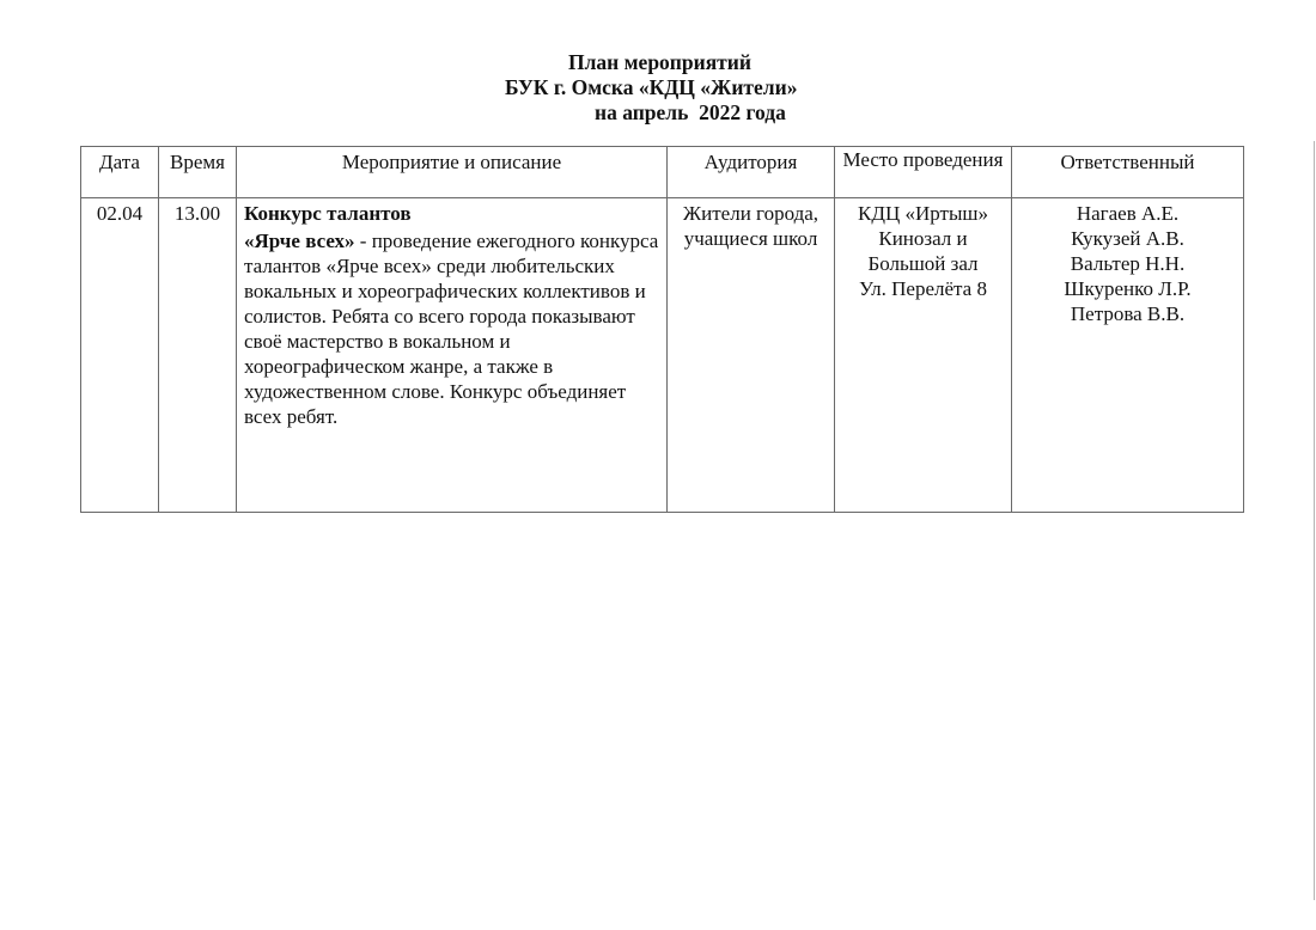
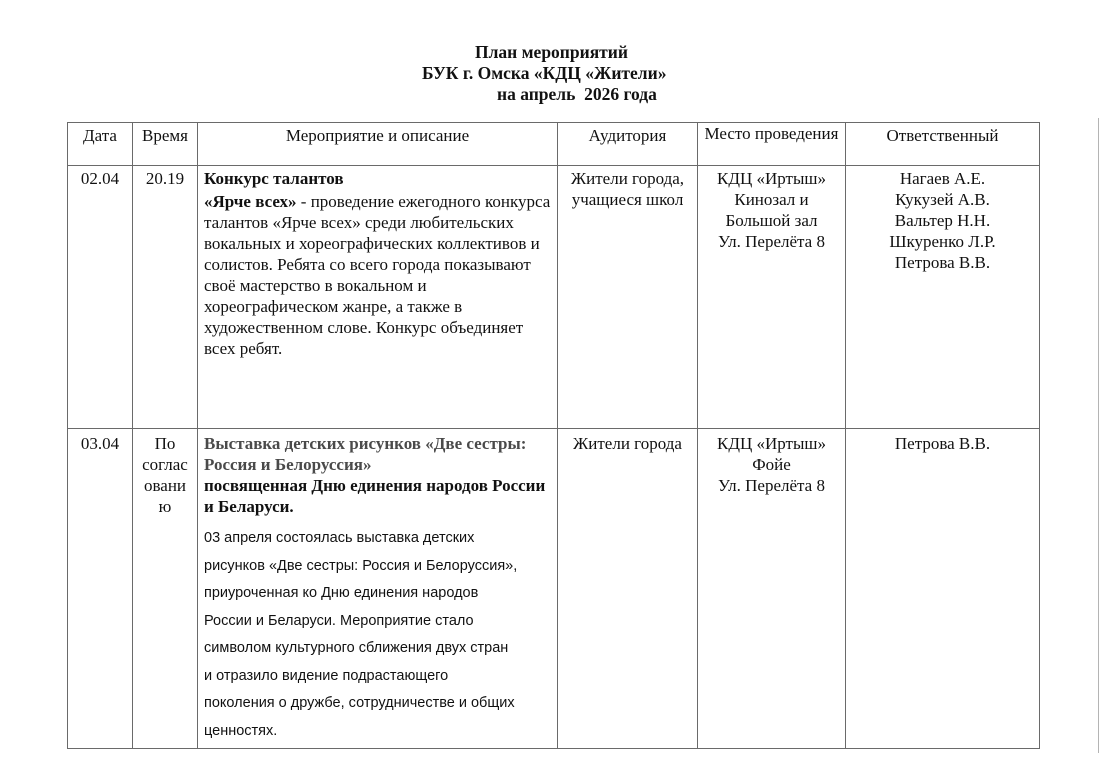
  План мероприятий
  БУК г. Омска «КДЦ «Жители»
- на апрель 2022 года
+ на апрель 2026 года
  Дата	Время	Мероприятие и описание	Аудитория	Место проведения	Ответственный
- 02.04	13.00	Конкурс талантов «Ярче всех» - проведение ежегодного конкурса талантов «Ярче всех» среди любительских вокальных и хореографических коллективов и солистов. Ребята со всего города показывают своё мастерство в вокальном и хореографическом жанре, а также в художественном слове. Конкурс объединяет всех ребят.	Жители города, учащиеся школ	КДЦ «Иртыш» Кинозал и Большой зал Ул. Перелёта 8	Нагаев А.Е. Кукузей А.В. Вальтер Н.Н. Шкуренко Л.Р. Петрова В.В.
+ 02.04	20.19	Конкурс талантов «Ярче всех» - проведение ежегодного конкурса талантов «Ярче всех» среди любительских вокальных и хореографических коллективов и солистов. Ребята со всего города показывают своё мастерство в вокальном и хореографическом жанре, а также в художественном слове. Конкурс объединяет всех ребят.	Жители города, учащиеся школ	КДЦ «Иртыш» Кинозал и Большой зал Ул. Перелёта 8	Нагаев А.Е. Кукузей А.В. Вальтер Н.Н. Шкуренко Л.Р. Петрова В.В.
+ 03.04	По соглас овани ю	Выставка детских рисунков «Две сестры: Россия и Белоруссия» посвященная Дню единения народов России и Беларуси. 03 апреля состоялась выставка детских рисунков «Две сестры: Россия и Белоруссия», приуроченная ко Дню единения народов России и Беларуси. Мероприятие стало символом культурного сближения двух стран и отразило видение подрастающего поколения о дружбе, сотрудничестве и общих ценностях.	Жители города	КДЦ «Иртыш» Фойе Ул. Перелёта 8	Петрова В.В.
